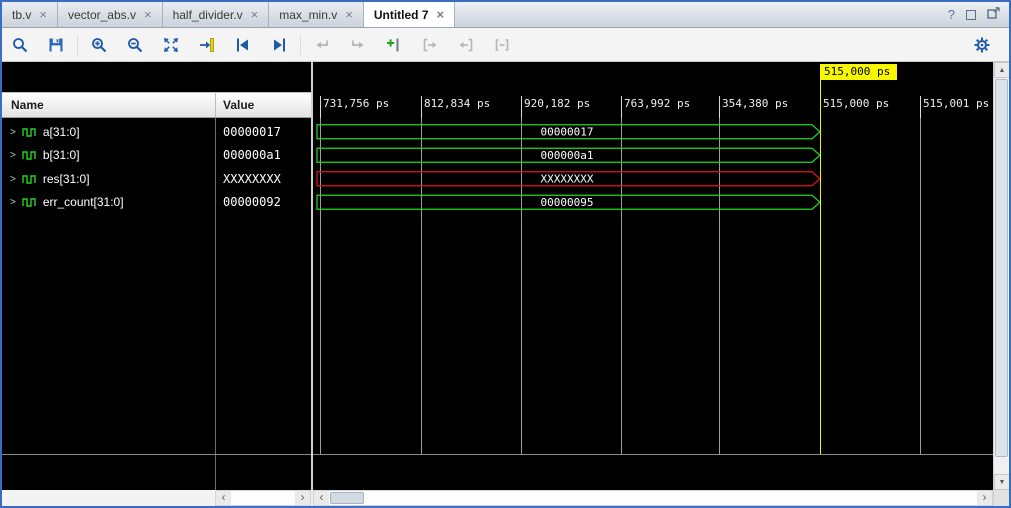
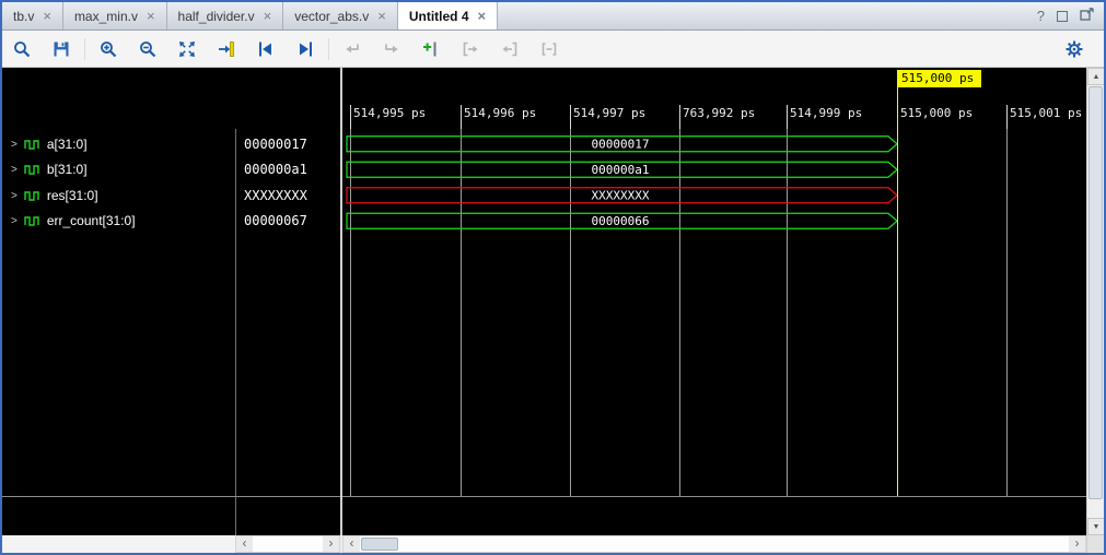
  tb.v
  ×
- vector_abs.v
+ max_min.v
  ×
  half_divider.v
  ×
- max_min.v
+ vector_abs.v
  ×
- Untitled 7
+ Untitled 4
  ×
  ?
- Name
- Value
  >
  a[31:0]
  00000017
  >
  b[31:0]
  000000a1
  >
  res[31:0]
  XXXXXXXX
  >
  err_count[31:0]
- 00000092
+ 00000067
  515,000 ps
- 731,756 ps
+ 514,995 ps
- 812,834 ps
+ 514,996 ps
- 920,182 ps
+ 514,997 ps
  763,992 ps
- 354,380 ps
+ 514,999 ps
  515,000 ps
  515,001 ps
  00000017
  000000a1
  XXXXXXXX
- 00000095
+ 00000066
  ‹
  ›
  ‹
  ›
